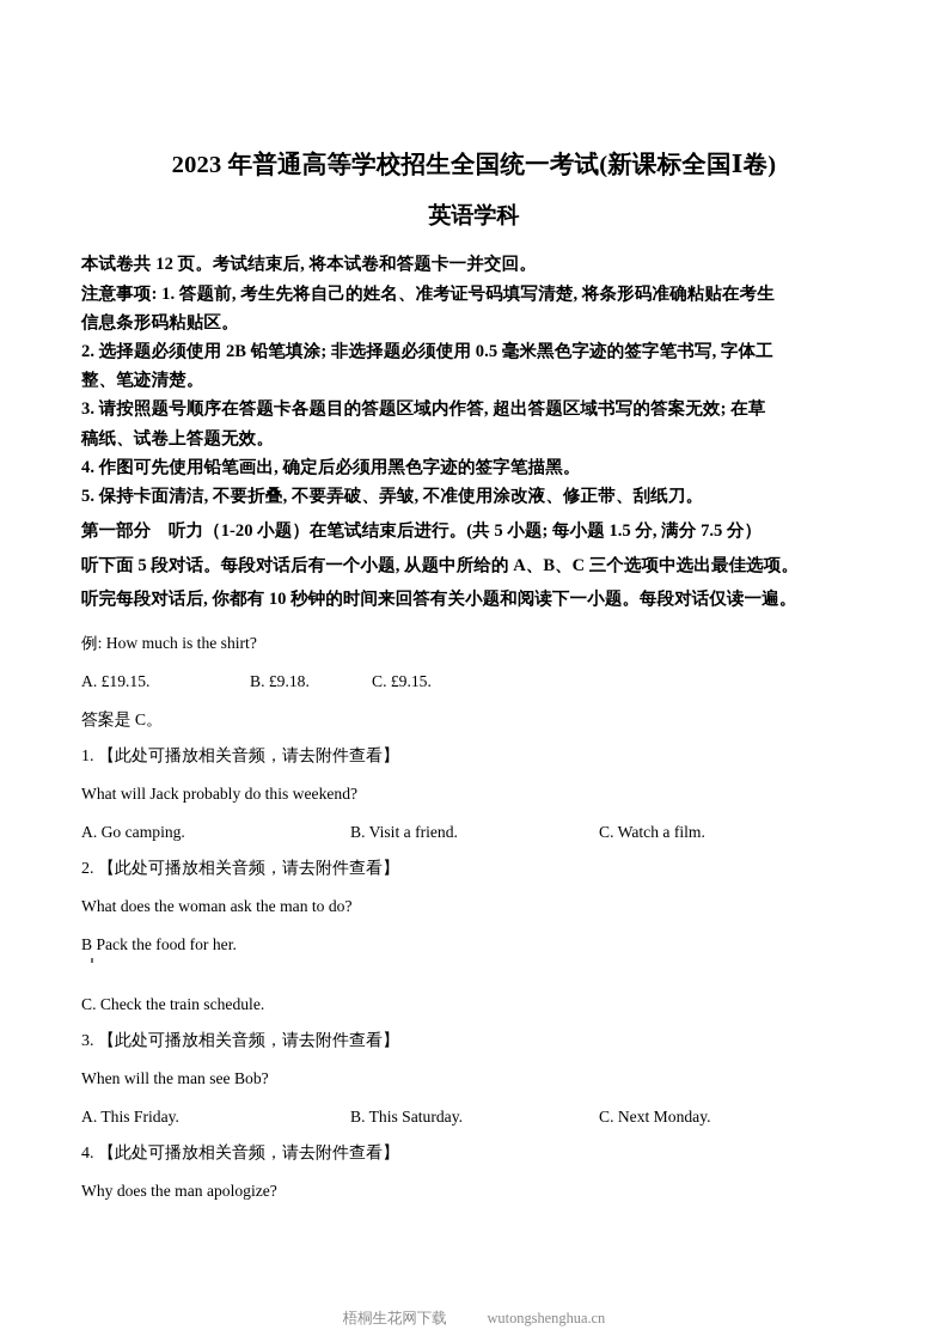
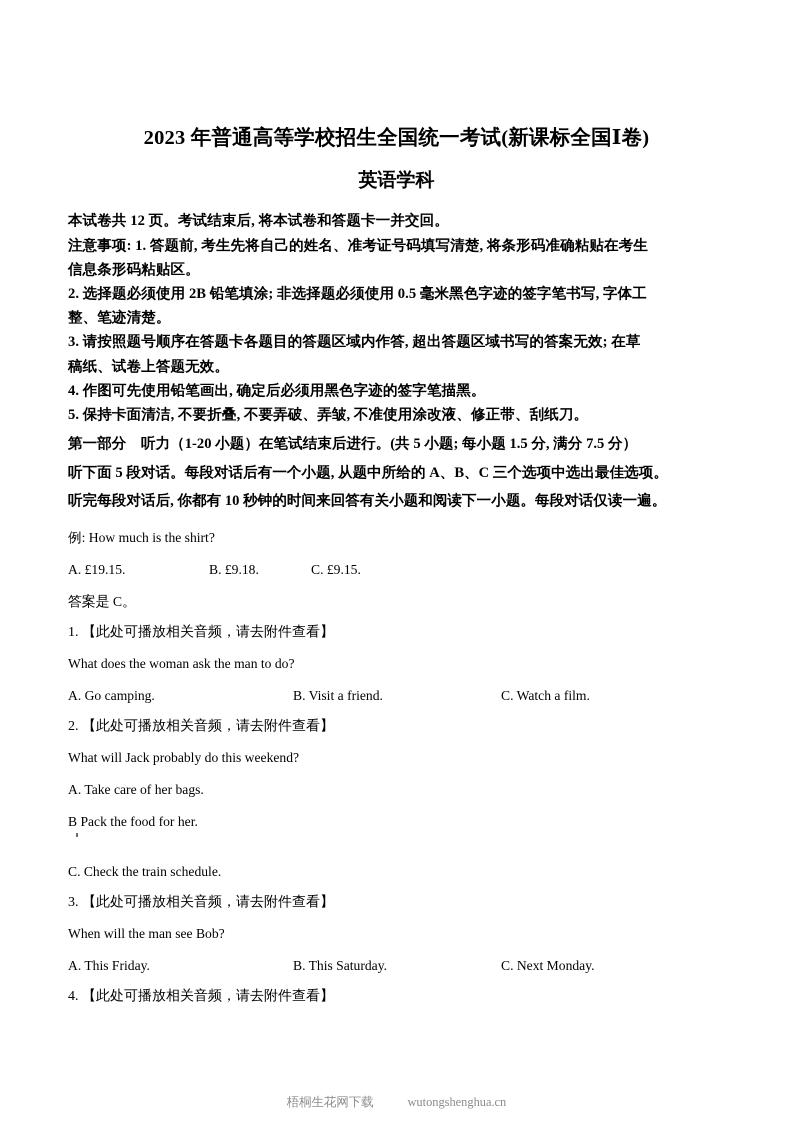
  2023 年普通高等学校招生全国统一考试(新课标全国Ⅰ卷)
  英语学科
  本试卷共 12 页。考试结束后, 将本试卷和答题卡一并交回。
  注意事项: 1. 答题前, 考生先将自己的姓名、准考证号码填写清楚, 将条形码准确粘贴在考生
  信息条形码粘贴区。
  2. 选择题必须使用 2B 铅笔填涂; 非选择题必须使用 0.5 毫米黑色字迹的签字笔书写, 字体工
  整、笔迹清楚。
  3. 请按照题号顺序在答题卡各题目的答题区域内作答, 超出答题区域书写的答案无效; 在草
  稿纸、试卷上答题无效。
  4. 作图可先使用铅笔画出, 确定后必须用黑色字迹的签字笔描黑。
  5. 保持卡面清洁, 不要折叠, 不要弄破、弄皱, 不准使用涂改液、修正带、刮纸刀。
  第一部分 听力（1-20 小题）在笔试结束后进行。(共 5 小题; 每小题 1.5 分, 满分 7.5 分）
  听下面 5 段对话。每段对话后有一个小题, 从题中所给的 A、B、C 三个选项中选出最佳选项。
  听完每段对话后, 你都有 10 秒钟的时间来回答有关小题和阅读下一小题。每段对话仅读一遍。
  例: How much is the shirt?
  A. £19.15.
  B. £9.18.
  C. £9.15.
  答案是 C。
  1. 【此处可播放相关音频，请去附件查看】
- What will Jack probably do this weekend?
+ What does the woman ask the man to do?
  A. Go camping.
  B. Visit a friend.
  C. Watch a film.
  2. 【此处可播放相关音频，请去附件查看】
- What does the woman ask the man to do?
+ What will Jack probably do this weekend?
+ A. Take care of her bags.
  B Pack the food for her.
  C. Check the train schedule.
  3. 【此处可播放相关音频，请去附件查看】
  When will the man see Bob?
  A. This Friday.
  B. This Saturday.
  C. Next Monday.
  4. 【此处可播放相关音频，请去附件查看】
- Why does the man apologize?
  梧桐生花网下载 wutongshenghua.cn
